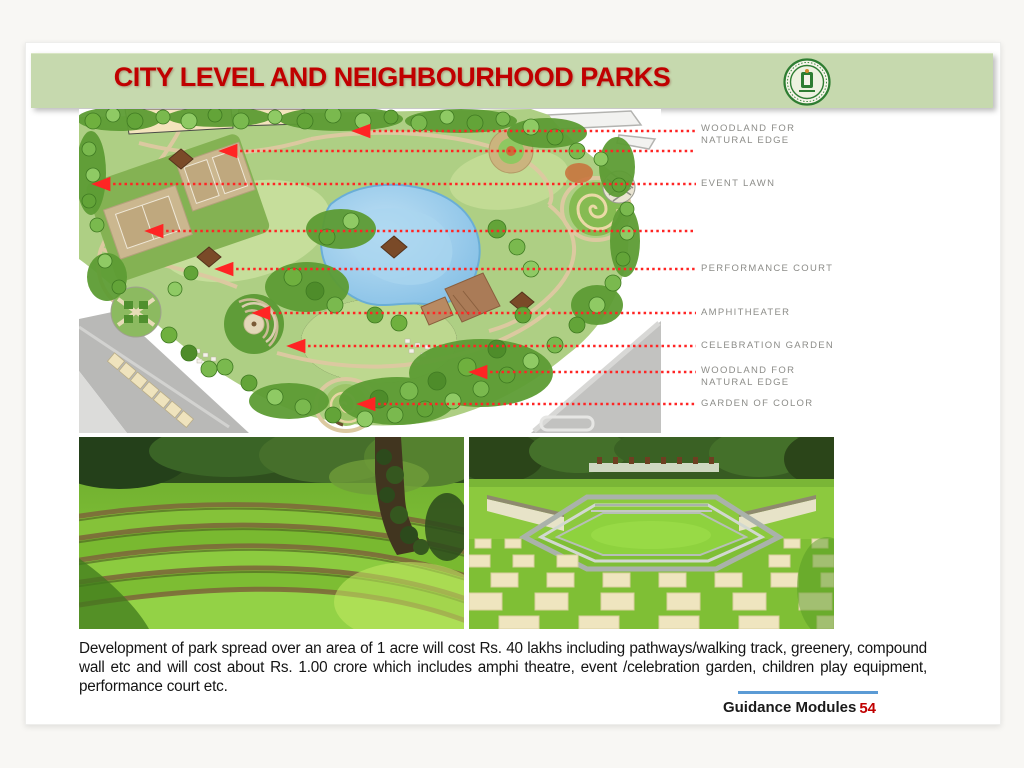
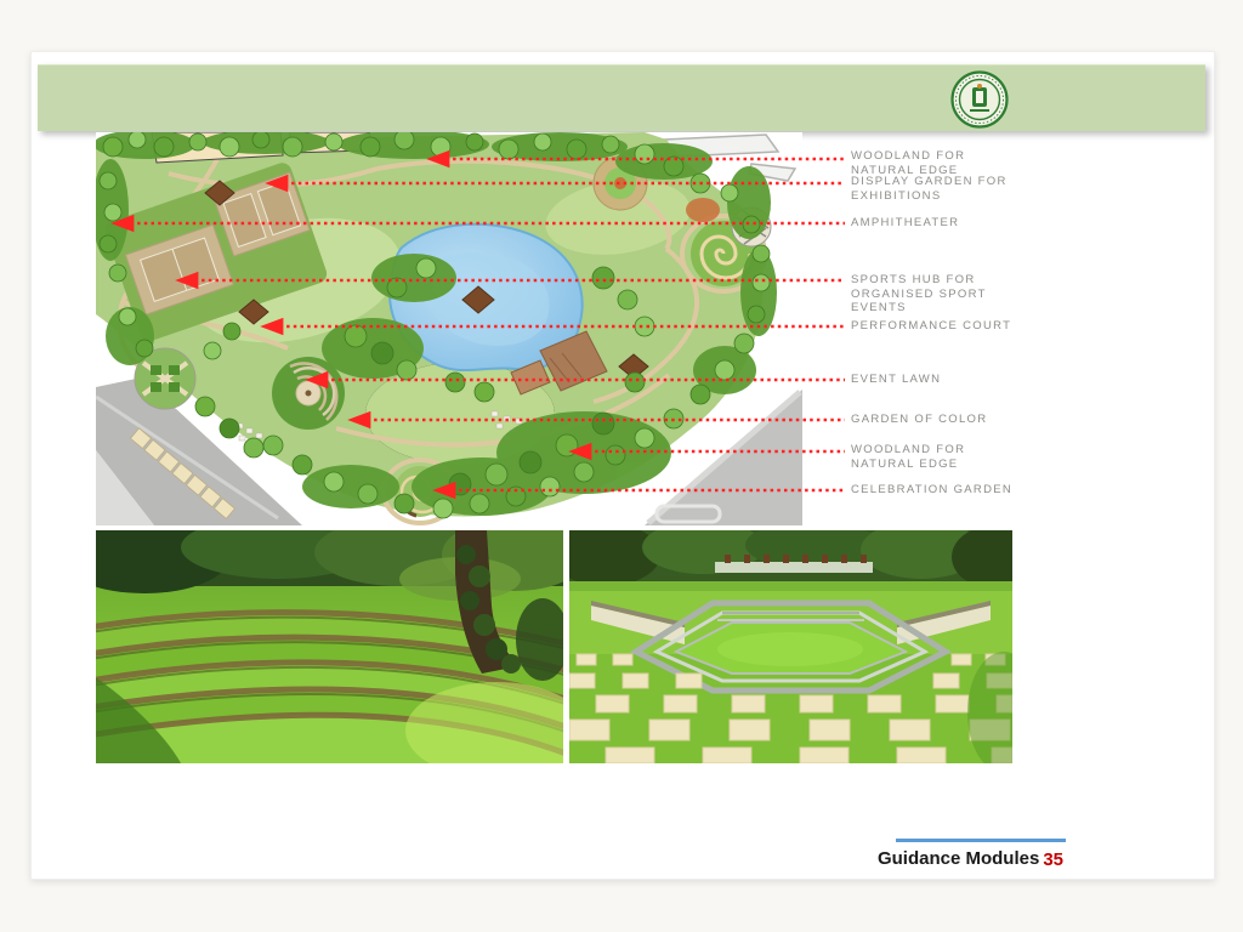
- CITY LEVEL AND NEIGHBOURHOOD PARKS
  WOODLAND FOR
  NATURAL EDGE
+ DISPLAY GARDEN FOR
+ EXHIBITIONS
- EVENT LAWN
+ AMPHITHEATER
+ SPORTS HUB FOR
+ ORGANISED SPORT
+ EVENTS
  PERFORMANCE COURT
- AMPHITHEATER
+ EVENT LAWN
- CELEBRATION GARDEN
+ GARDEN OF COLOR
  WOODLAND FOR
  NATURAL EDGE
- GARDEN OF COLOR
+ CELEBRATION GARDEN
- Development of park spread over an area of 1 acre will cost Rs. 40 lakhs including pathways/walking track, greenery, compound wall etc and will cost about Rs. 1.00 crore which includes amphi theatre, event /celebration garden, children play equipment, performance court etc.
- Guidance Modules 54
+ Guidance Modules 35
